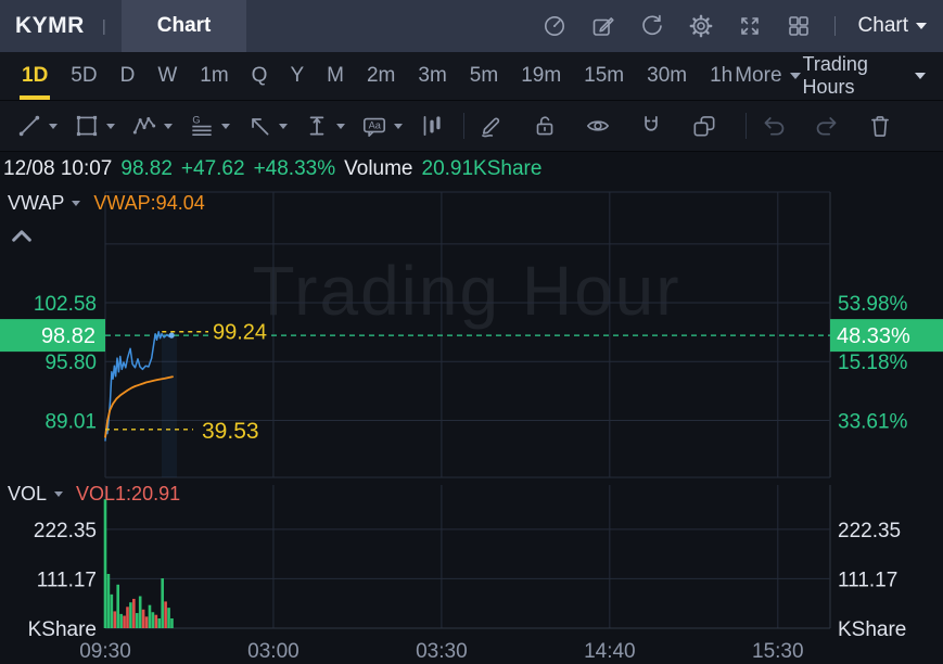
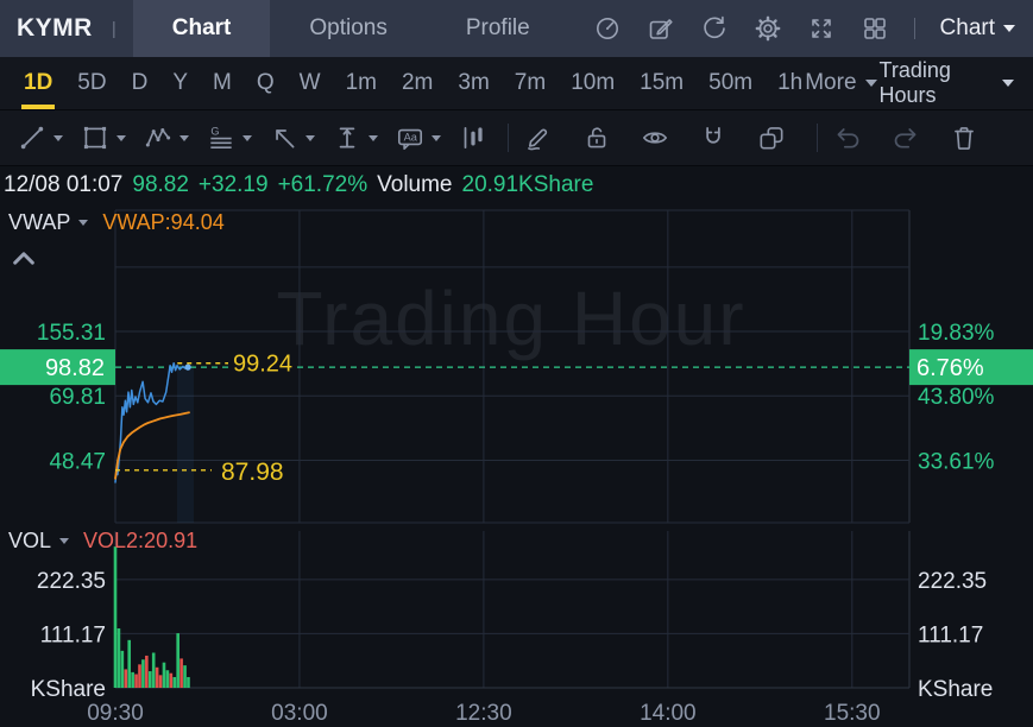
  KYMR
  |
  Chart
+ Options
+ Profile
  Chart
  1D
  5D
  D
- W
+ Y
- 1m
+ M
  Q
- Y
+ W
- M
+ 1m
  2m
  3m
- 5m
+ 7m
- 19m
+ 10m
  15m
- 30m
+ 50m
  1h
  More
  Trading Hours
  G
  Aa
  rading Hour
  99.24
- 39.53
+ 87.98
- 102.58
+ 155.31
- 95.80
+ 69.81
- 89.01
+ 48.47
- 53.98%
+ 19.83%
- 15.18%
+ 43.80%
  33.61%
  98.82
- 48.33%
+ 6.76%
  222.35
  222.35
  111.17
  111.17
  KShare
  KShare
  09:30
  03:00
- 03:30
+ 12:30
- 14:40
+ 14:00
  15:30
- 12/08 10:07
+ 12/08 01:07
  98.82
- +47.62
+ +32.19
- +48.33%
+ +61.72%
  Volume
  20.91KShare
  VWAP
  VWAP:94.04
  VOL
- VOL1:20.91
+ VOL2:20.91
